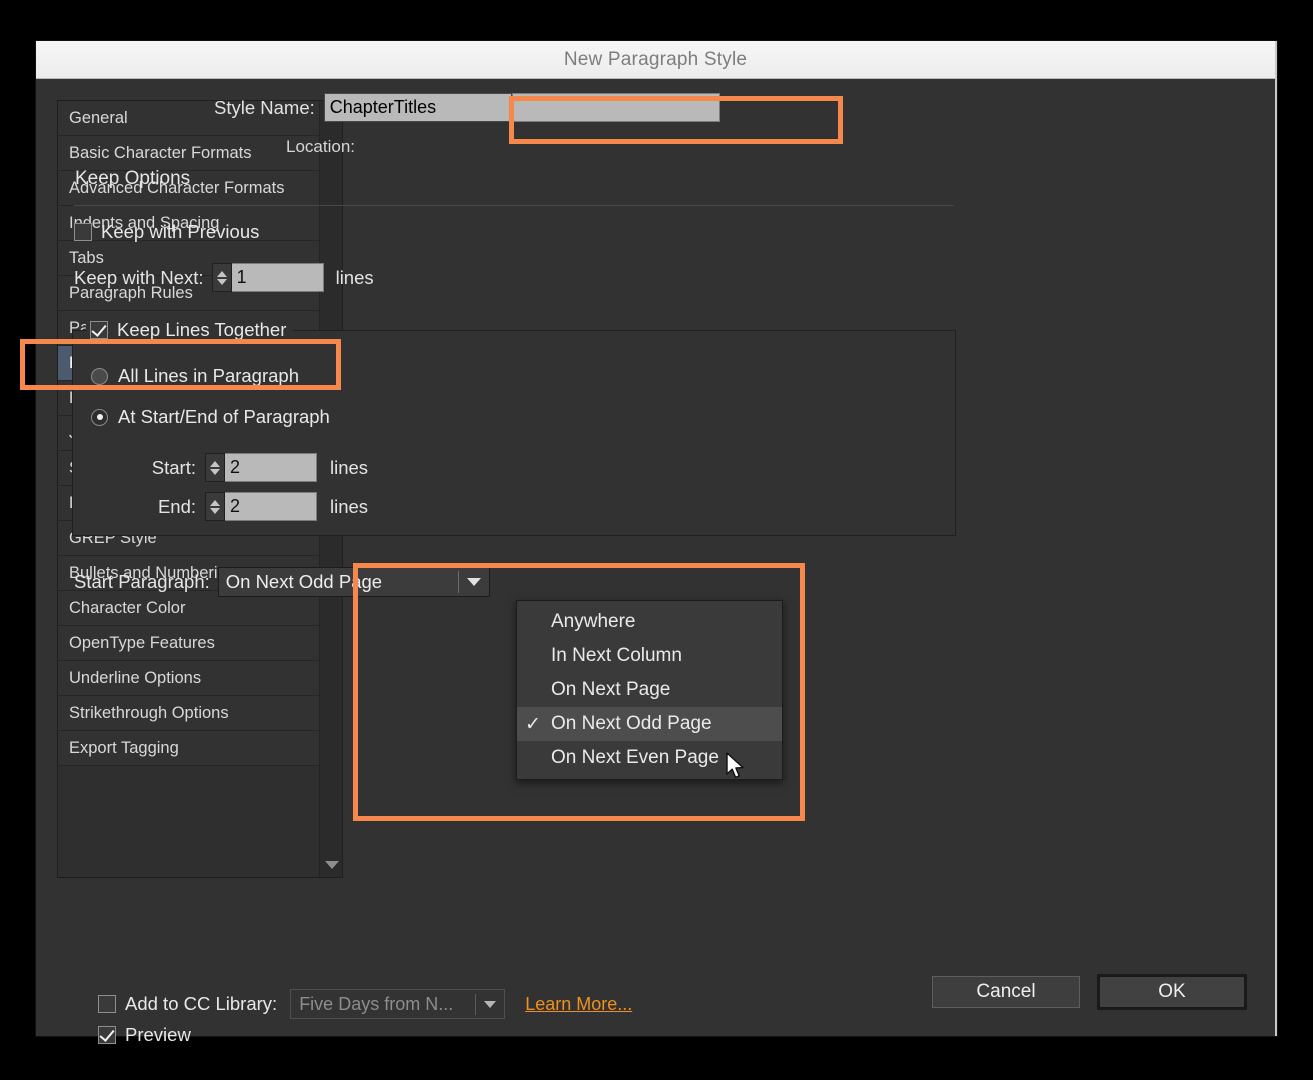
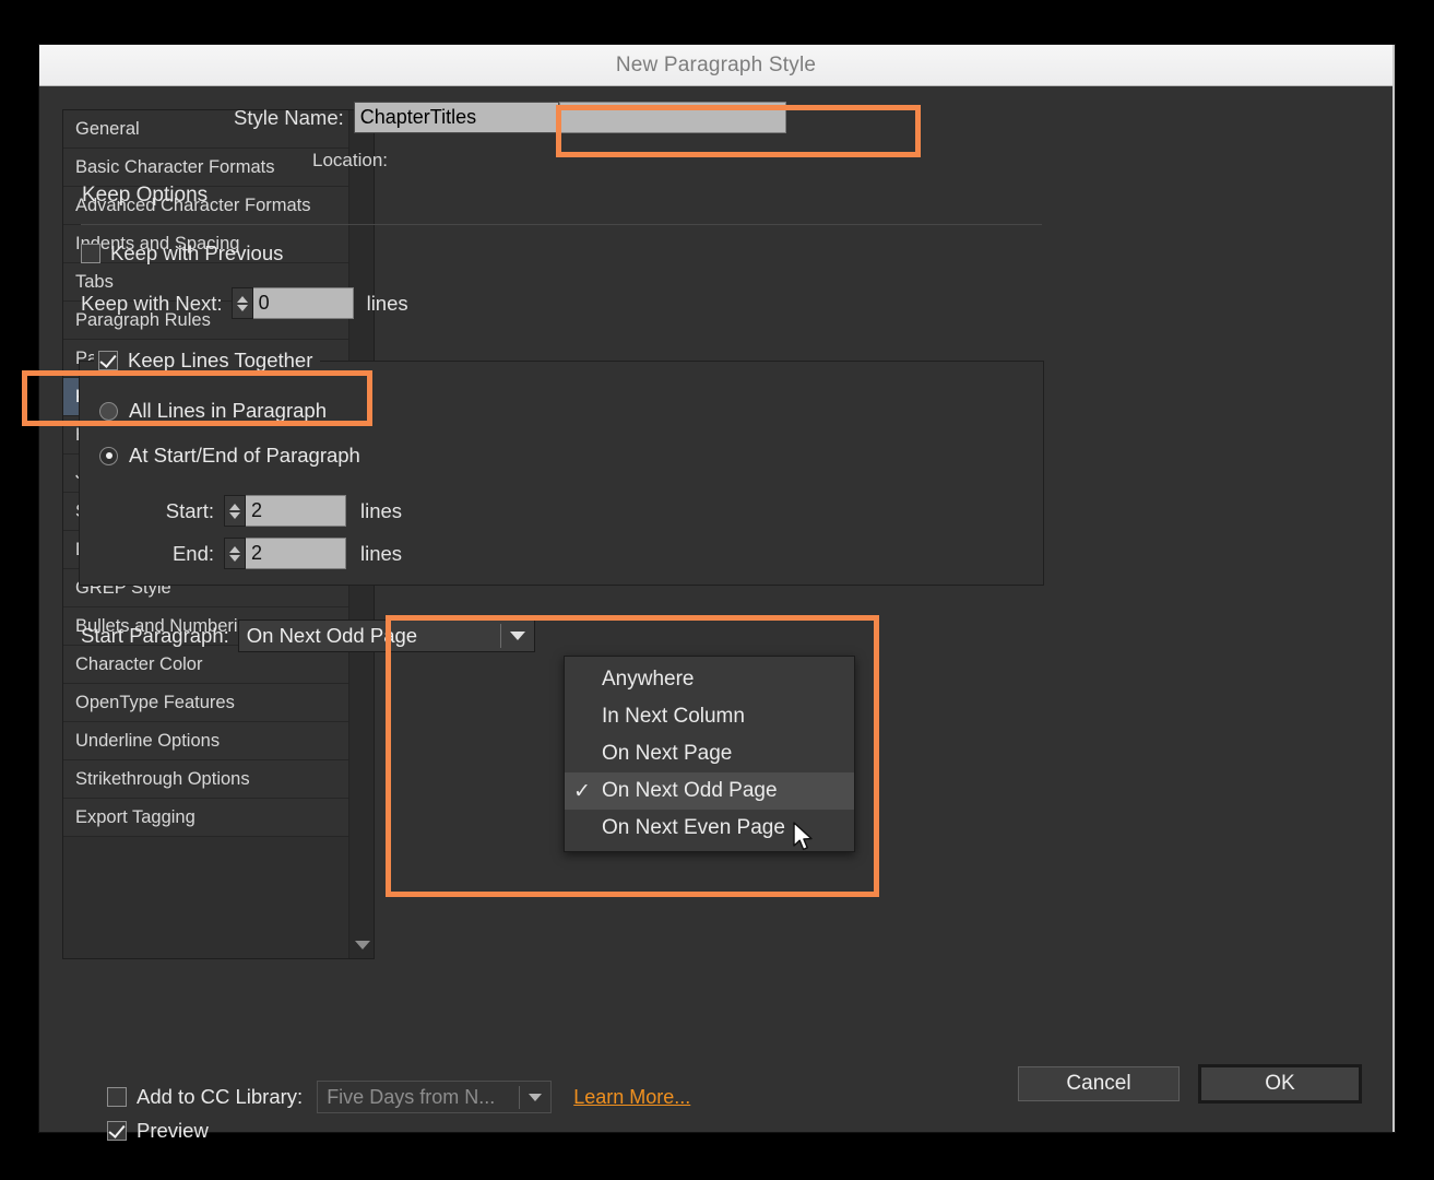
  New Paragraph Style
  General
  Basic Character Formats
  Advanced Character Formats
  Ients and Spacing
  Tabs
  Paragraph Rules
  GREP Style
  Bullets and Numberi
  Character Color
  OpenType Features
  Underline Options
  Strikethrough Options
  Export Tagging
  Style Name:
  ChapterTitles
  Location:
  Keep Options
  Keep with Previous
  Keep with Next:
- 1
+ 0
  lines
  Keep Lines Together
  All Lines in Paragraph
  At Start/End of Paragraph
  Start:
  2
  lines
  End:
  2
  lines
  Start Paragraph:
  On Next Odd Page
  Add to CC Library:
  Five Days from N...
  Learn More...
  Preview
  Cancel
  OK
  Anywhere
  In Next Column
  On Next Page
  ✓
  On Next Odd Page
  On Next Even Page
